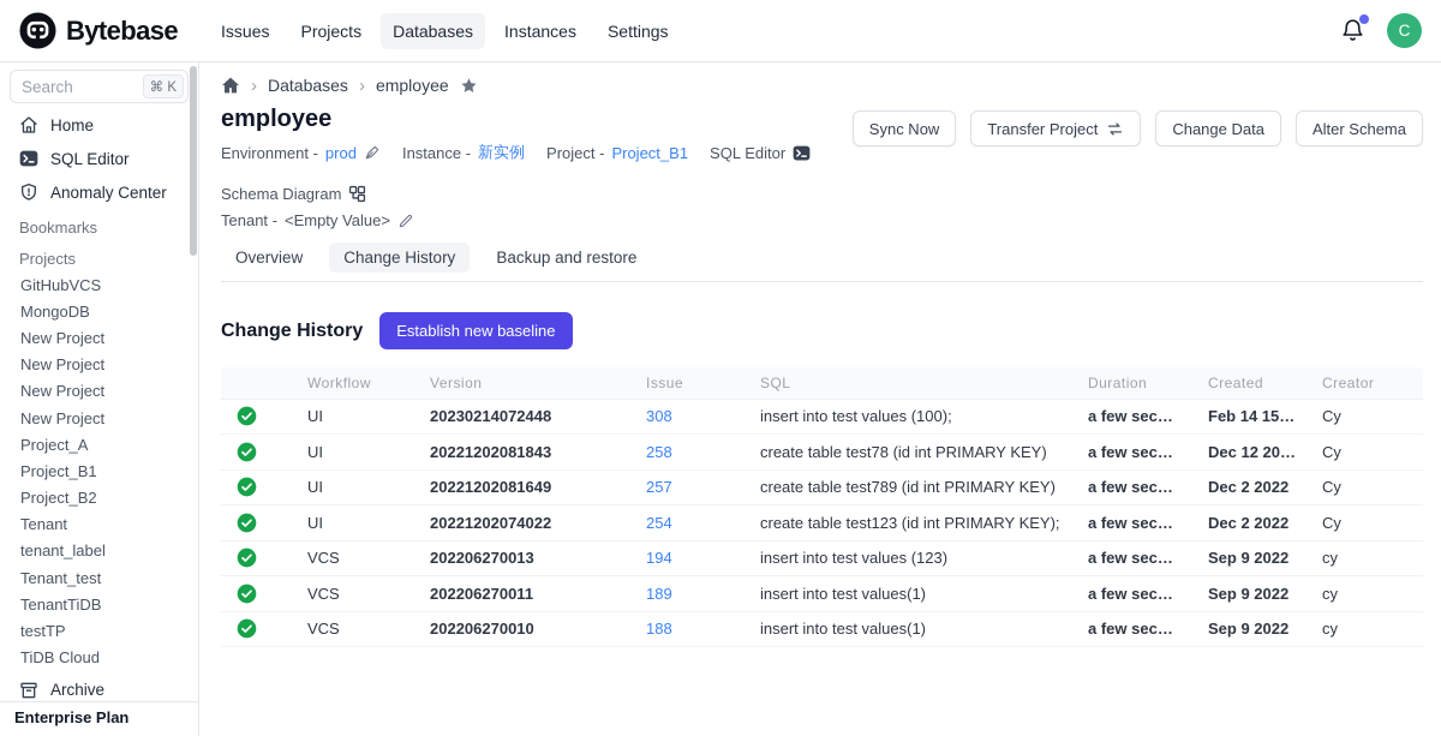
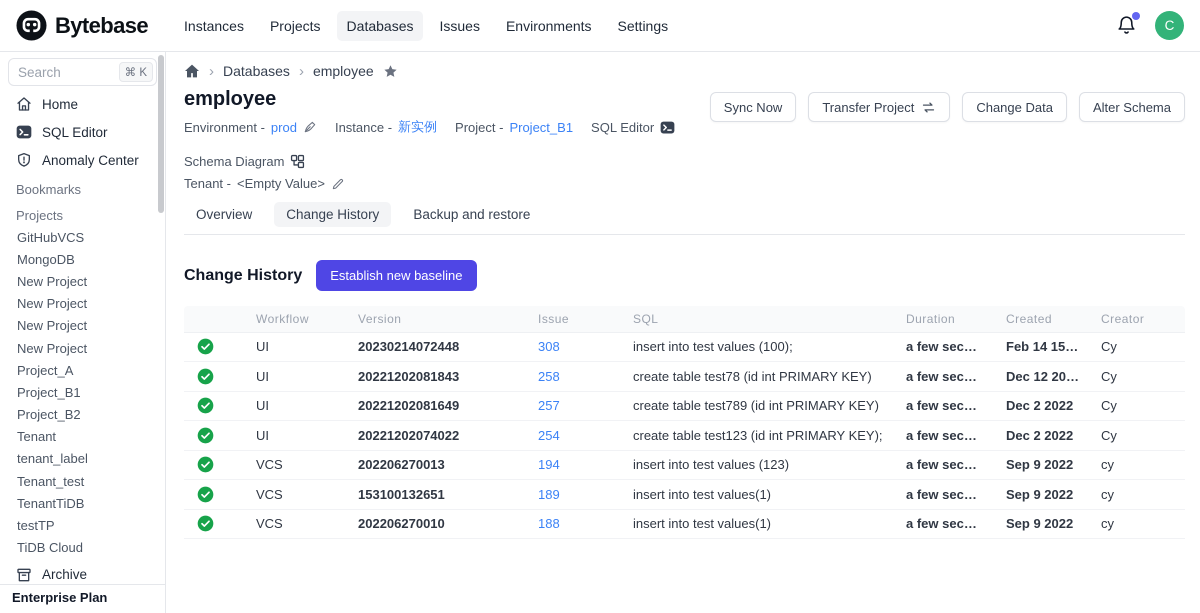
  Bytebase
- Issues
+ Instances
  Projects
  Databases
- Instances
+ Issues
+ Environments
  Settings
  C
  Search
  ⌘ K
  Home
  SQL Editor
  Anomaly Center
  Bookmarks
  Projects
  GitHubVCS
  MongoDB
  New Project
  New Project
  New Project
  New Project
  Project_A
  Project_B1
  Project_B2
  Tenant
  tenant_label
  Tenant_test
  TenantTiDB
  testTP
  TiDB Cloud
  Archive
  Enterprise Plan
  ›
  Databases
  ›
  employee
  employee
  Environment -
  prod
  Instance -
  新实例
  Project -
  Project_B1
  SQL Editor
  Schema Diagram
  Tenant -
  <Empty Value>
  Sync Now
  Transfer Project
  Change Data
  Alter Schema
  Overview
  Change History
  Backup and restore
  Change History
  Establish new baseline
  	Workflow	Version	Issue	SQL	Duration	Created	Creator
  	UI	20230214072448	308	insert into test values (100);	a few second	Feb 14 15:32	Cy
  	UI	20221202081843	258	create table test78 (id int PRIMARY KEY)	a few second	Dec 12 2022	Cy
  	UI	20221202081649	257	create table test789 (id int PRIMARY KEY)	a few second	Dec 2 2022	Cy
  	UI	20221202074022	254	create table test123 (id int PRIMARY KEY);	a few second	Dec 2 2022	Cy
  	VCS	202206270013	194	insert into test values (123)	a few second	Sep 9 2022	cy
- 	VCS	202206270011	189	insert into test values(1)	a few second	Sep 9 2022	cy
+ 	VCS	153100132651	189	insert into test values(1)	a few second	Sep 9 2022	cy
  	VCS	202206270010	188	insert into test values(1)	a few second	Sep 9 2022	cy
